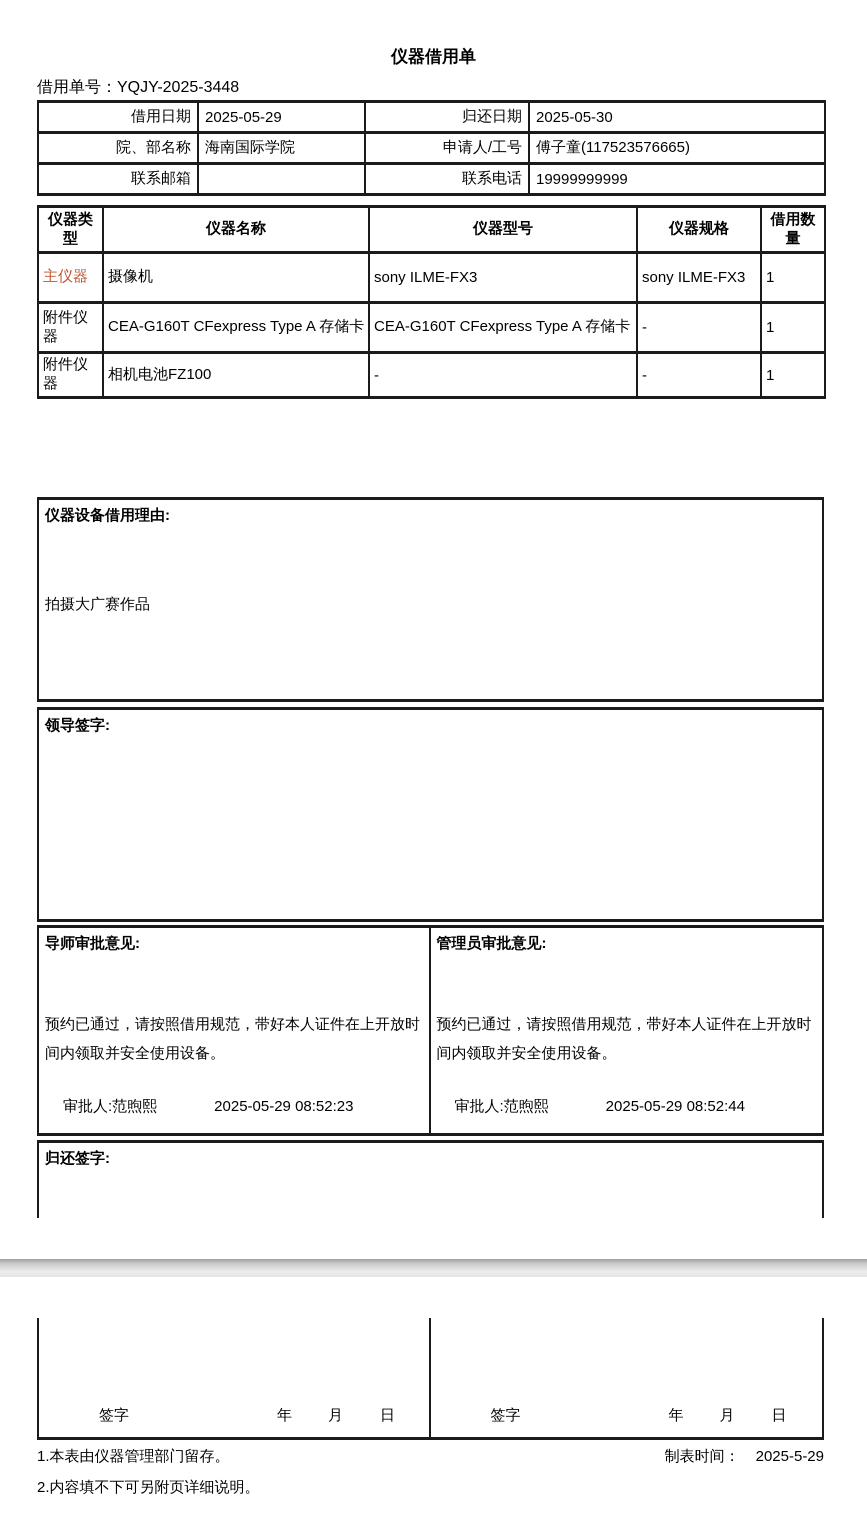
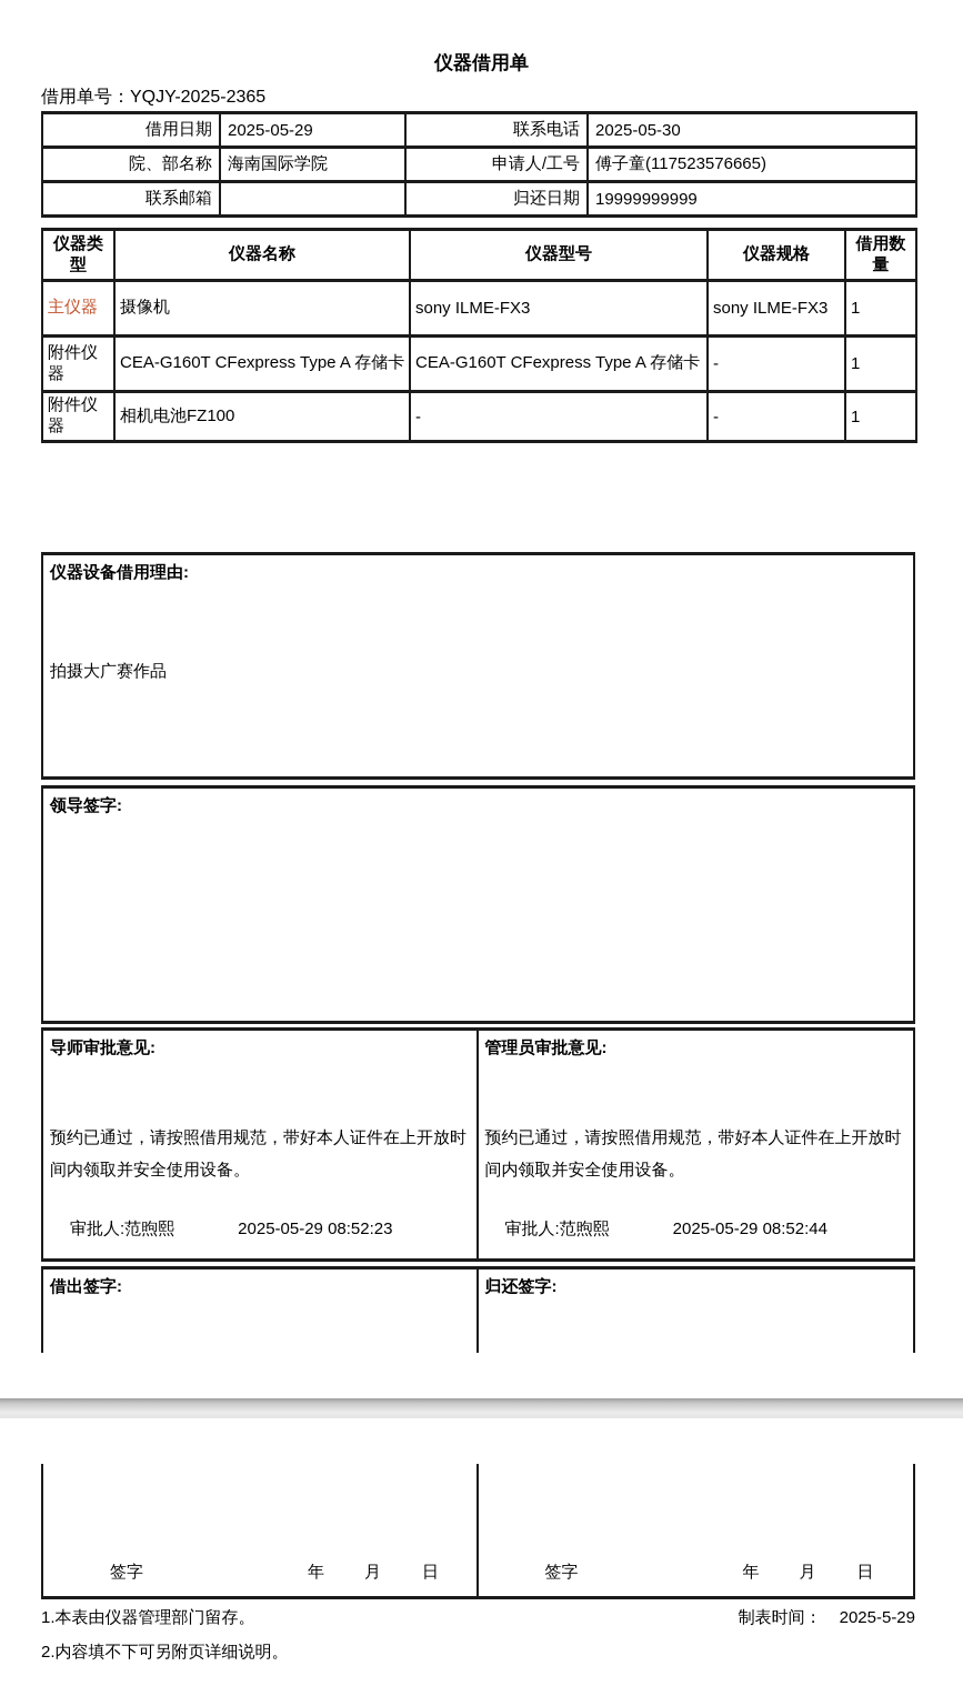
  仪器借用单
- 借用单号：YQJY-2025-3448
+ 借用单号：YQJY-2025-2365
- 借用日期	2025-05-29	归还日期	2025-05-30
+ 借用日期	2025-05-29	联系电话	2025-05-30
  院、部名称	海南国际学院	申请人/工号	傅子童(117523576665)
- 联系邮箱		联系电话	19999999999
+ 联系邮箱		归还日期	19999999999
  仪器类型	仪器名称	仪器型号	仪器规格	借用数量
  主仪器	摄像机	sony ILME-FX3	sony ILME-FX3	1
  附件仪器	CEA-G160T CFexpress Type A 存储卡	CEA-G160T CFexpress Type A 存储卡	-	1
  附件仪器	相机电池FZ100	-	-	1
  仪器设备借用理由:
  拍摄大广赛作品
  领导签字:
  导师审批意见:
  预约已通过，请按照借用规范，带好本人证件在上开放时间内领取并安全使用设备。
  审批人:范煦熙
  2025-05-29 08:52:23
  管理员审批意见:
  预约已通过，请按照借用规范，带好本人证件在上开放时间内领取并安全使用设备。
  审批人:范煦熙
  2025-05-29 08:52:44
+ 借出签字:
  归还签字:
  签字
  年
  月
  日
  签字
  年
  月
  日
  1.本表由仪器管理部门留存。
  制表时间： 2025-5-29
  2.内容填不下可另附页详细说明。
